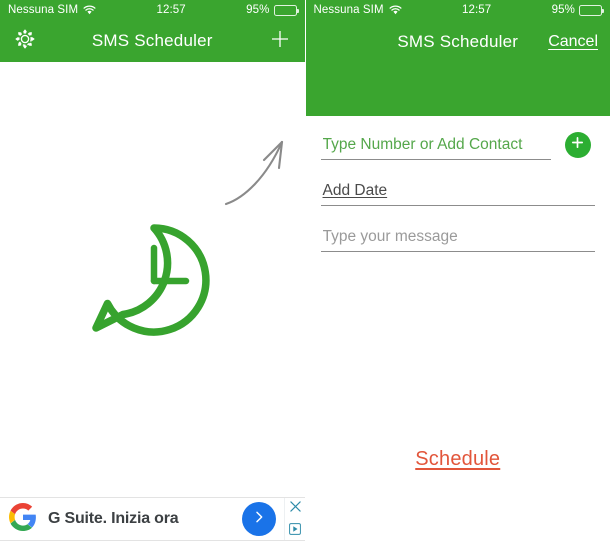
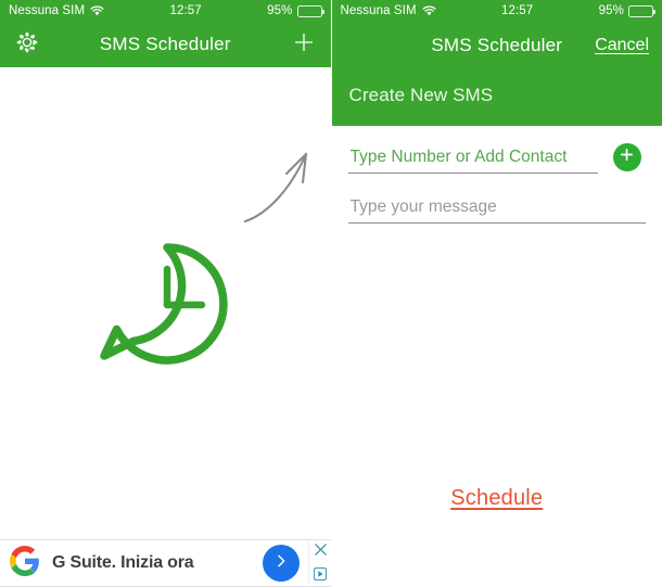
  Nessuna SIM
  12:57
  95%
  SMS Scheduler
  G Suite. Inizia ora
  Nessuna SIM
  12:57
  95%
  SMS Scheduler
  Cancel
+ Create New SMS
  Type Number or Add Contact
- Add Date
  Type your message
  Schedule
